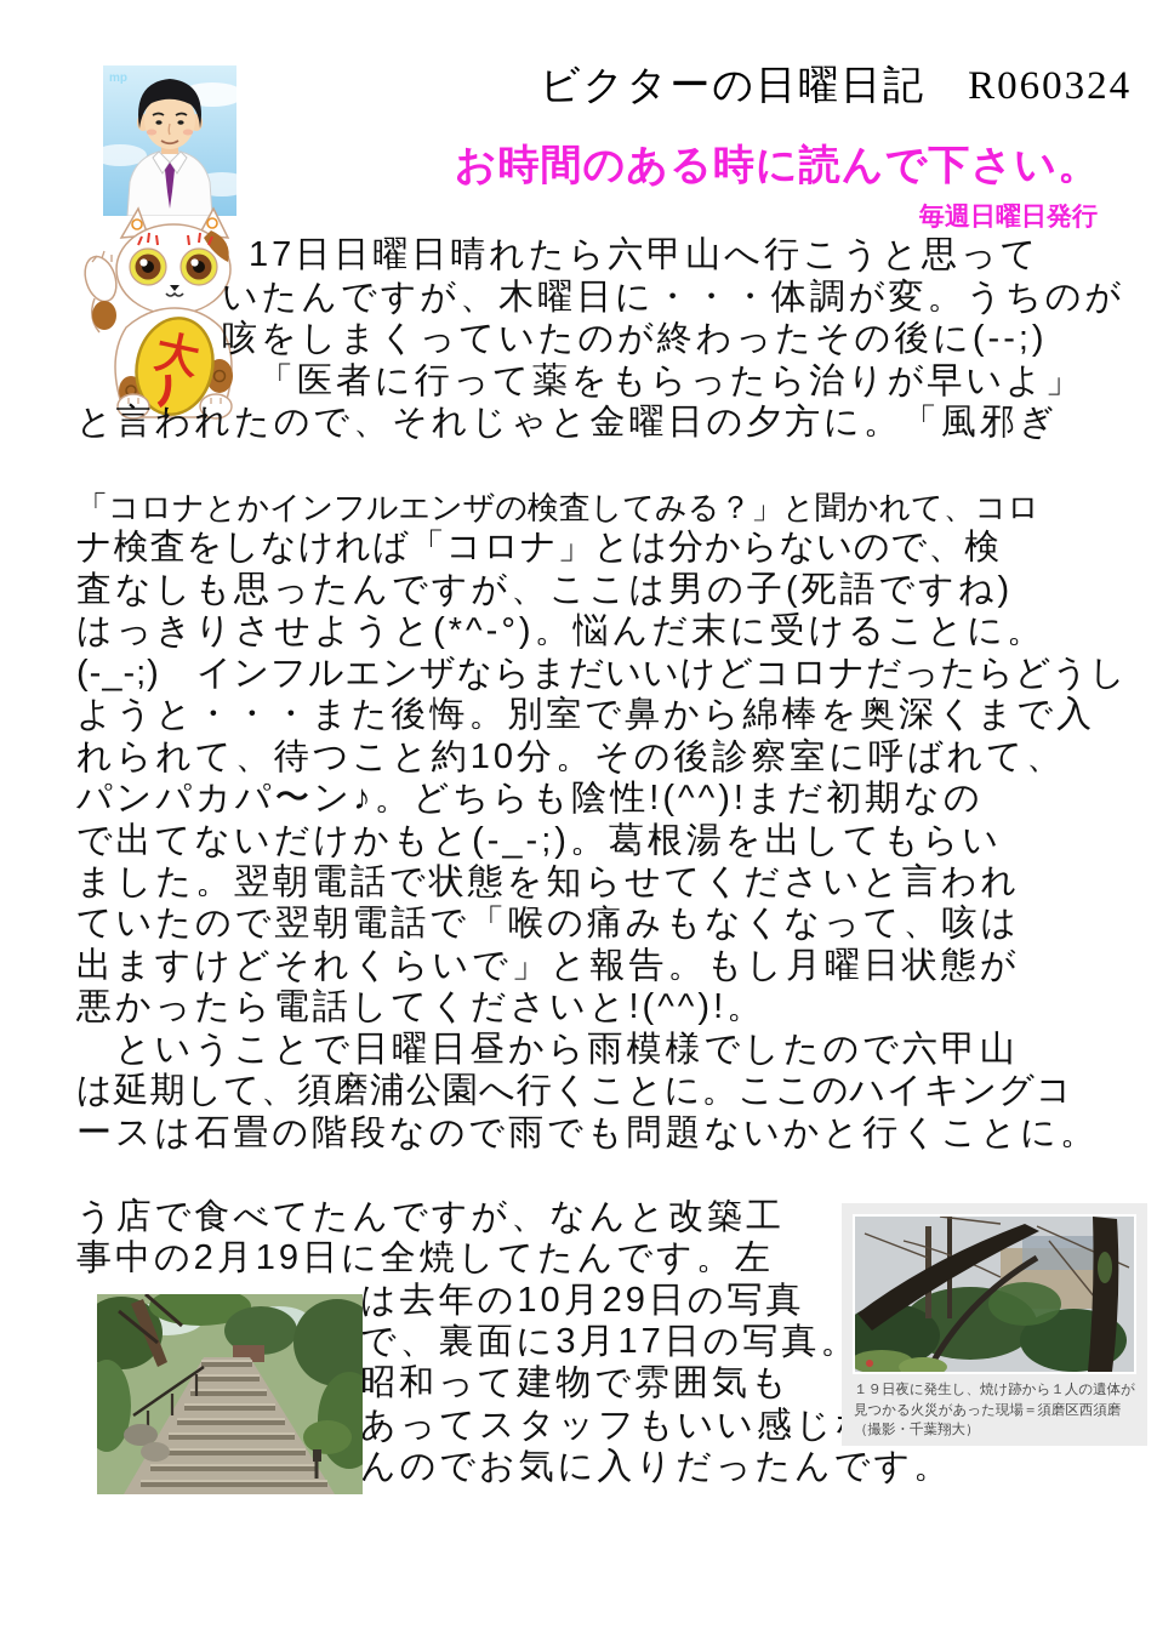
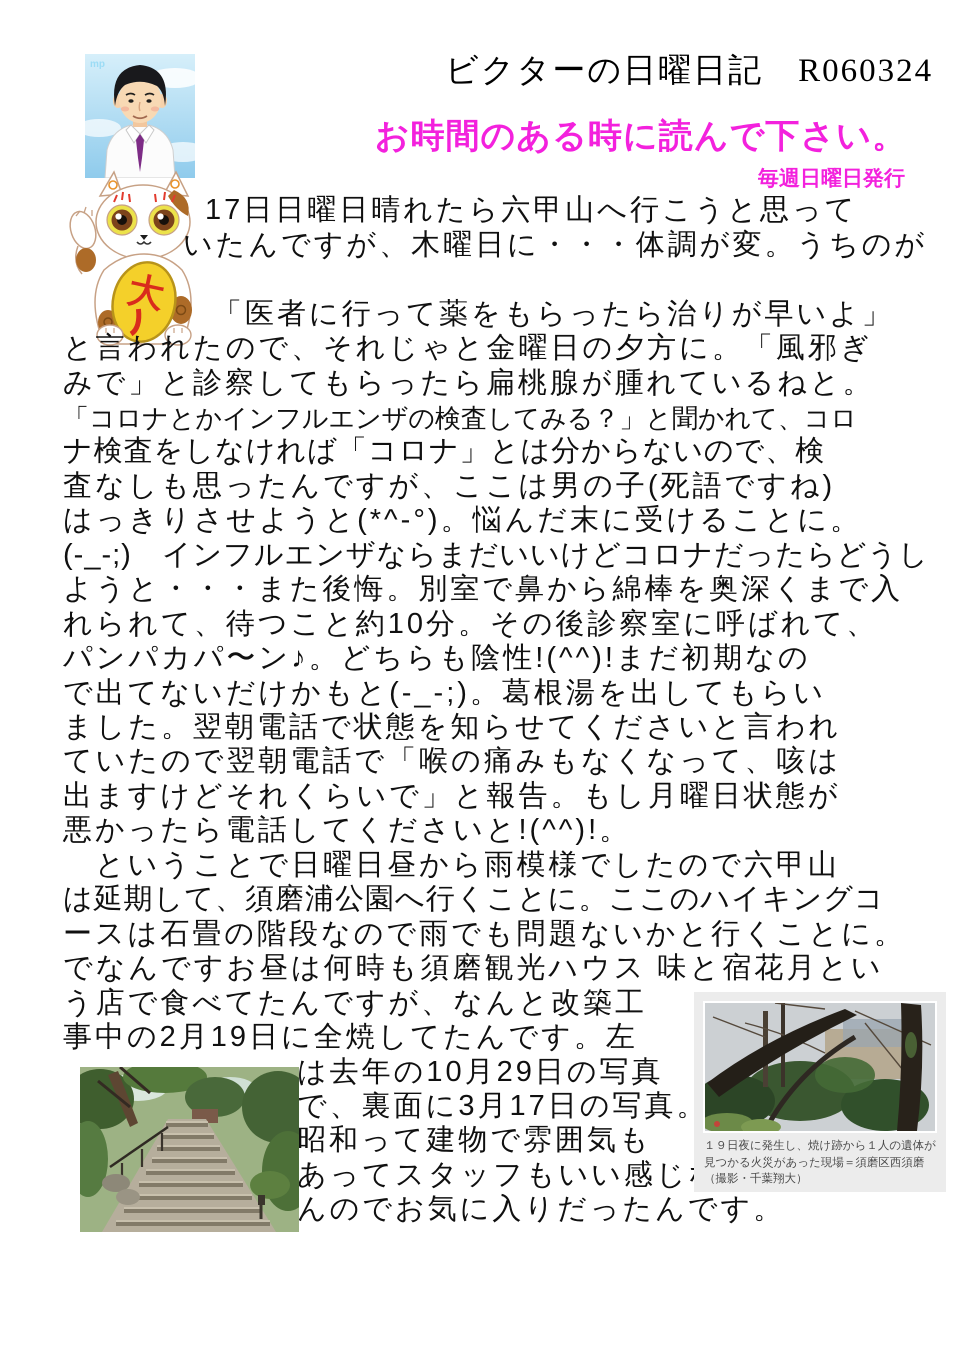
  ビクターの日曜日記 R060324
  お時間のある時に読んで下さい。
  毎週日曜日発行
  mp
  17日日曜日晴れたら六甲山へ行こうと思って
  いたんですが、木曜日に・・・体調が変。うちのが
- 咳をしまくっていたのが終わったその後に(--;)
  「医者に行って薬をもらったら治りが早いよ」
  と言われたので、それじゃと金曜日の夕方に。「風邪ぎ
+ みで」と診察してもらったら扁桃腺が腫れているねと。
  「コロナとかインフルエンザの検査してみる？」と聞かれて、コロ
  ナ検査をしなければ「コロナ」とは分からないので、検
  査なしも思ったんですが、ここは男の子(死語ですね)
  はっきりさせようと(*^-°)。悩んだ末に受けることに。
  (-_-;) インフルエンザならまだいいけどコロナだったらどうし
  ようと・・・また後悔。別室で鼻から綿棒を奥深くまで入
  れられて、待つこと約10分。その後診察室に呼ばれて、
  パンパカパ〜ン♪。どちらも陰性!(^^)!まだ初期なの
  で出てないだけかもと(-_-;)。葛根湯を出してもらい
  ました。翌朝電話で状態を知らせてくださいと言われ
  ていたので翌朝電話で「喉の痛みもなくなって、咳は
  出ますけどそれくらいで」と報告。もし月曜日状態が
  悪かったら電話してくださいと!(^^)!。
  ということで日曜日昼から雨模様でしたので六甲山
  は延期して、須磨浦公園へ行くことに。ここのハイキングコ
  ースは石畳の階段なので雨でも問題ないかと行くことに。
+ でなんですお昼は何時も須磨観光ハウス 味と宿花月とい
  う店で食べてたんですが、なんと改築工
  事中の2月19日に全焼してたんです。左
  は去年の10月29日の写真
  で、裏面に3月17日の写真。
  昭和って建物で雰囲気も
  あってスタッフもいい感じ
  んのでお気に入りだったんです。
  １９日夜に発生し、焼け跡から１人の遺体が見つかる火災があった現場＝須磨区西須磨（撮影・千葉翔大）
